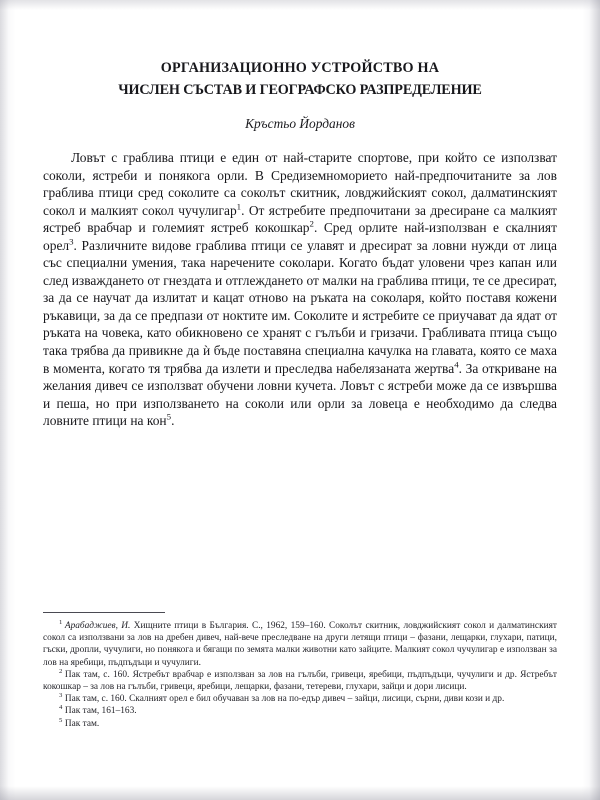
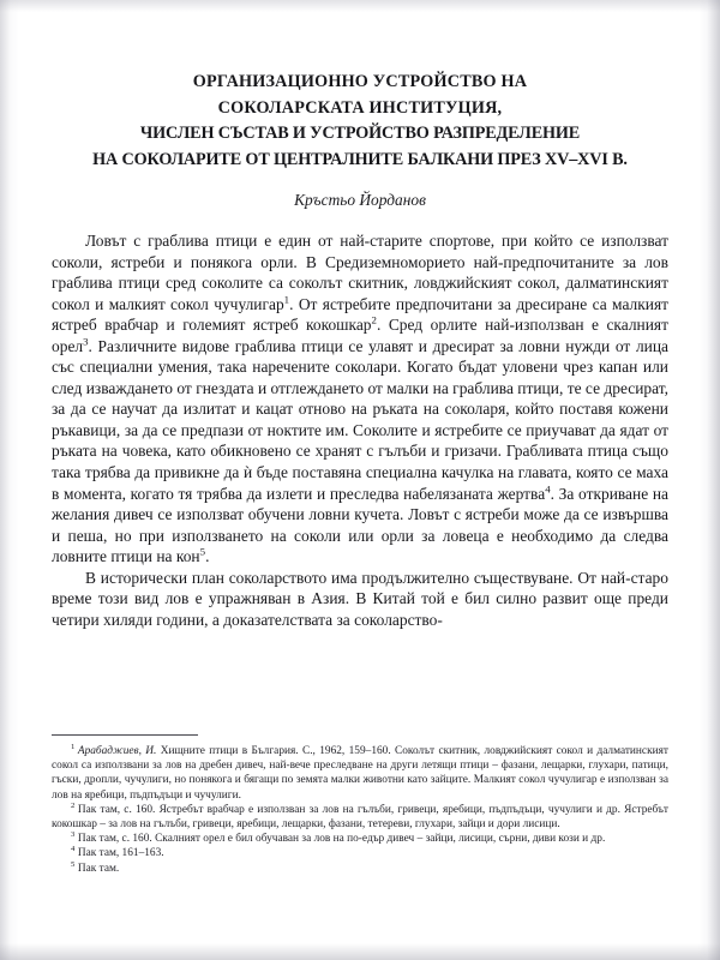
  ОРГАНИЗАЦИОННО УСТРОЙСТВО НА
+ СОКОЛАРСКАТА ИНСТИТУЦИЯ,
- ЧИСЛЕН СЪСТАВ И ГЕОГРАФСКО РАЗПРЕДЕЛЕНИЕ
+ ЧИСЛЕН СЪСТАВ И УСТРОЙСТВО РАЗПРЕДЕЛЕНИЕ
+ НА СОКОЛАРИТЕ ОТ ЦЕНТРАЛНИТЕ БАЛКАНИ ПРЕЗ XV–XVI В.
  Кръстьо Йорданов
  Ловът с граблива птици е един от най-старите спортове, при който се използват соколи, ястреби и понякога орли. В Средиземноморието най-предпочитаните за лов граблива птици сред соколите са соколът скитник, ловджийският сокол, далматинският сокол и малкият сокол чучулигар1. От ястребите предпочитани за дресиране са малкият ястреб врабчар и големият ястреб кокошкар2. Сред орлите най-използван е скалният орел3. Различните видове граблива птици се улавят и дресират за ловни нужди от лица със специални умения, така наречените соколари. Когато бъдат уловени чрез капан или след изваждането от гнездата и отглеждането от малки на граблива птици, те се дресират, за да се научат да излитат и кацат отново на ръката на соколаря, който поставя кожени ръкавици, за да се предпази от ноктите им. Соколите и ястребите се приучават да ядат от ръката на човека, като обикновено се хранят с гълъби и гризачи. Грабливата птица също така трябва да привикне да ѝ бъде поставяна специална качулка на главата, която се маха в момента, когато тя трябва да излети и преследва набелязаната жертва4. За откриване на желания дивеч се използват обучени ловни кучета. Ловът с ястреби може да се извършва и пеша, но при използването на соколи или орли за ловеца е необходимо да следва ловните птици на кон5.
+ В исторически план соколарството има продължително съществуване. От най-старо време този вид лов е упражняван в Азия. В Китай той е бил силно развит още преди четири хиляди години, а доказателствата за соколарство-
  Арабаджиев, И. Хищните птици в България. С., 1962, 159–160. Соколът скитник, ловджийският сокол и далматинският сокол са използвани за лов на дребен дивеч, най-вече преследване на други летящи птици – фазани, лещарки, глухари, патици, гъски, дропли, чучулиги, но понякога и бягащи по земята малки животни като зайците. Малкият сокол чучулигар е използван за лов на яребици, пъдпъдъци и чучулиги.
  Пак там, с. 160. Ястребът врабчар е използван за лов на гълъби, гривеци, яребици, пъдпъдъци, чучулиги и др. Ястребът кокошкар – за лов на гълъби, гривеци, яребици, лещарки, фазани, тетереви, глухари, зайци и дори лисици.
  Пак там, с. 160. Скалният орел е бил обучаван за лов на по-едър дивеч – зайци, лисици, сърни, диви кози и др.
  Пак там, 161–163.
  Пак там.
